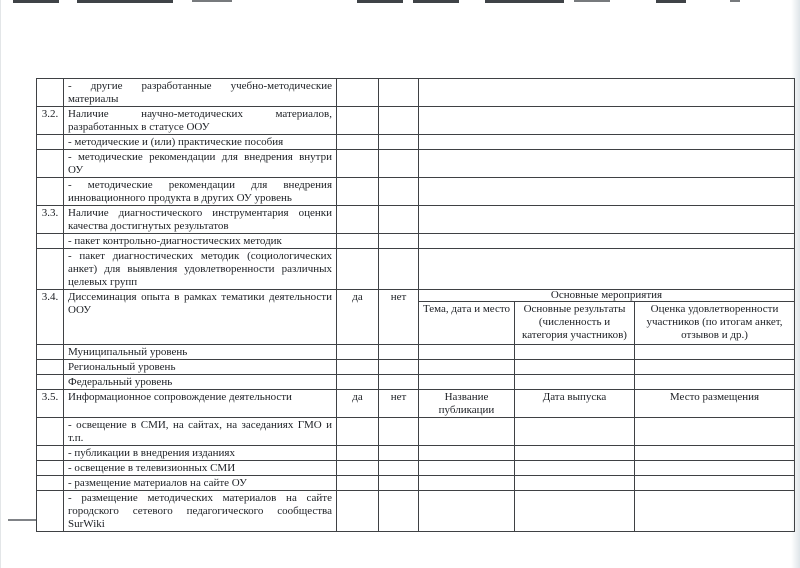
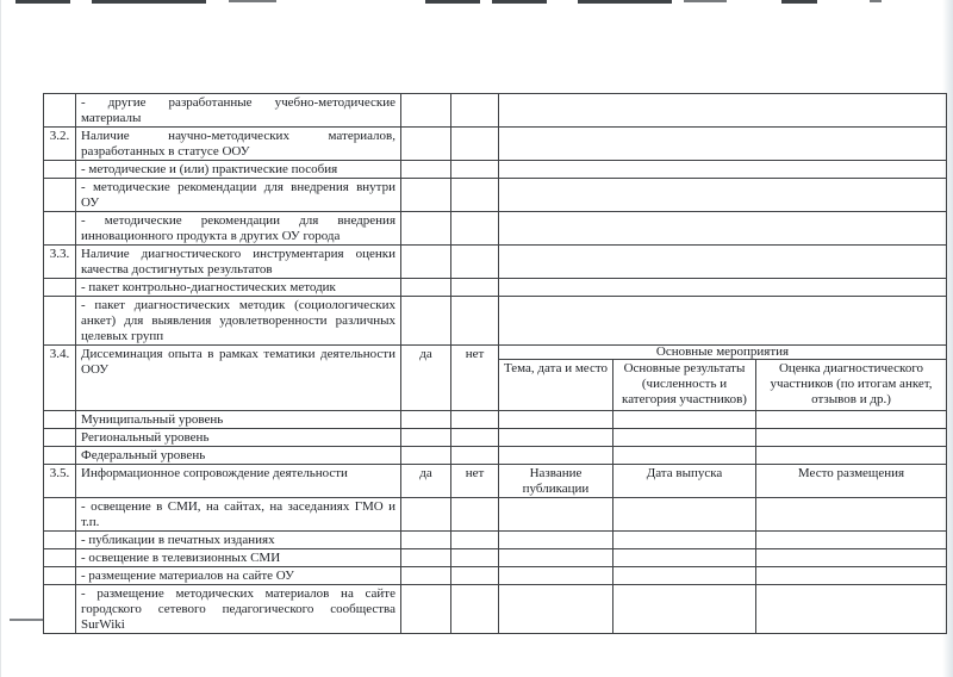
  	- другие разработанные учебно-методические материалы
  3.2.	Наличие научно-методических материалов, разработанных в статусе ООУ
  	- методические и (или) практические пособия
  	- методические рекомендации для внедрения внутри ОУ
- 	- методические рекомендации для внедрения инновационного продукта в других ОУ уровень
+ 	- методические рекомендации для внедрения инновационного продукта в других ОУ города
  3.3.	Наличие диагностического инструментария оценки качества достигнутых результатов
  	- пакет контрольно-диагностических методик
  	- пакет диагностических методик (социологических анкет) для выявления удовлетворенности различных целевых групп
  3.4.	Диссеминация опыта в рамках тематики деятельности ООУ	да	нет	Основные мероприятия
- Тема, дата и место	Основные результаты (численность и категория участников)	Оценка удовлетворенности участников (по итогам анкет, отзывов и др.)
+ Тема, дата и место	Основные результаты (численность и категория участников)	Оценка диагностического участников (по итогам анкет, отзывов и др.)
  	Муниципальный уровень
  	Региональный уровень
  	Федеральный уровень
  3.5.	Информационное сопровождение деятельности	да	нет	Название публикации	Дата выпуска	Место размещения
  	- освещение в СМИ, на сайтах, на заседаниях ГМО и т.п.
- 	- публикации в внедрения изданиях
+ 	- публикации в печатных изданиях
  	- освещение в телевизионных СМИ
  	- размещение материалов на сайте ОУ
  	- размещение методических материалов на сайте городского сетевого педагогического сообщества SurWiki
